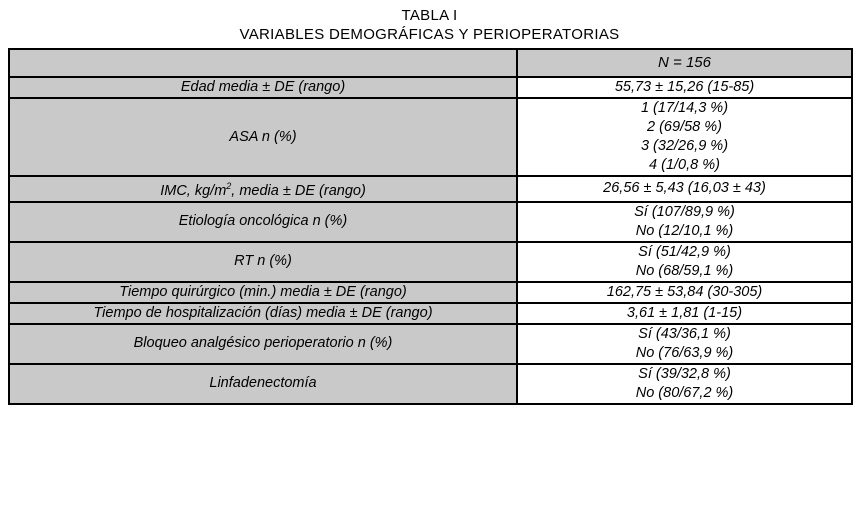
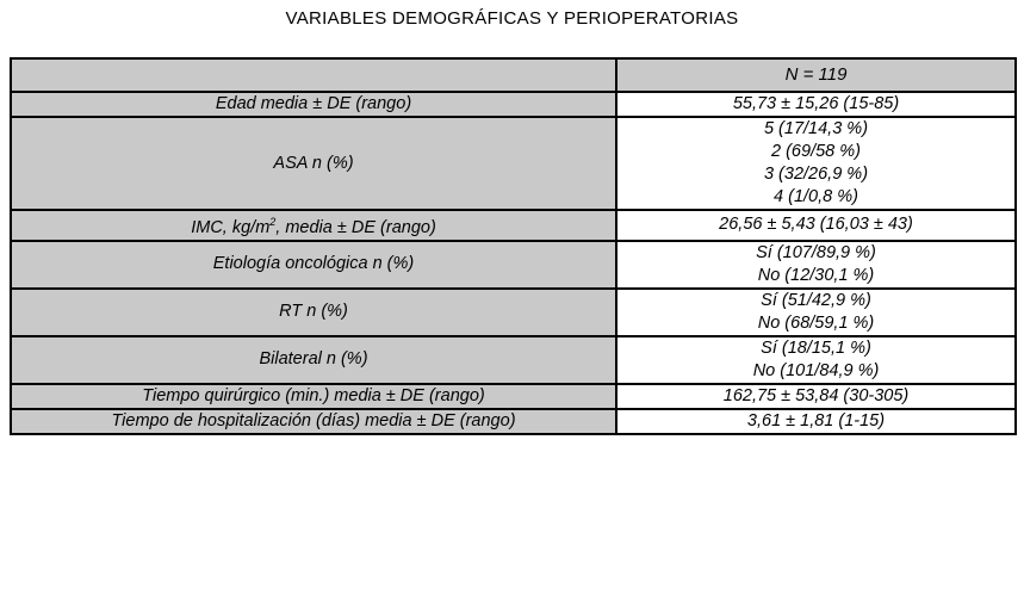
- TABLA I
  VARIABLES DEMOGRÁFICAS Y PERIOPERATORIAS
- 	N = 156
+ 	N = 119
  Edad media ± DE (rango)	55,73 ± 15,26 (15-85)
- ASA n (%)	1 (17/14,3 %) 2 (69/58 %) 3 (32/26,9 %) 4 (1/0,8 %)
+ ASA n (%)	5 (17/14,3 %) 2 (69/58 %) 3 (32/26,9 %) 4 (1/0,8 %)
  IMC, kg/m2, media ± DE (rango)	26,56 ± 5,43 (16,03 ± 43)
- Etiología oncológica n (%)	Sí (107/89,9 %) No (12/10,1 %)
+ Etiología oncológica n (%)	Sí (107/89,9 %) No (12/30,1 %)
  RT n (%)	Sí (51/42,9 %) No (68/59,1 %)
+ Bilateral n (%)	Sí (18/15,1 %) No (101/84,9 %)
  Tiempo quirúrgico (min.) media ± DE (rango)	162,75 ± 53,84 (30-305)
  Tiempo de hospitalización (días) media ± DE (rango)	3,61 ± 1,81 (1-15)
- Bloqueo analgésico perioperatorio n (%)	Sí (43/36,1 %) No (76/63,9 %)
- Linfadenectomía	Sí (39/32,8 %) No (80/67,2 %)
